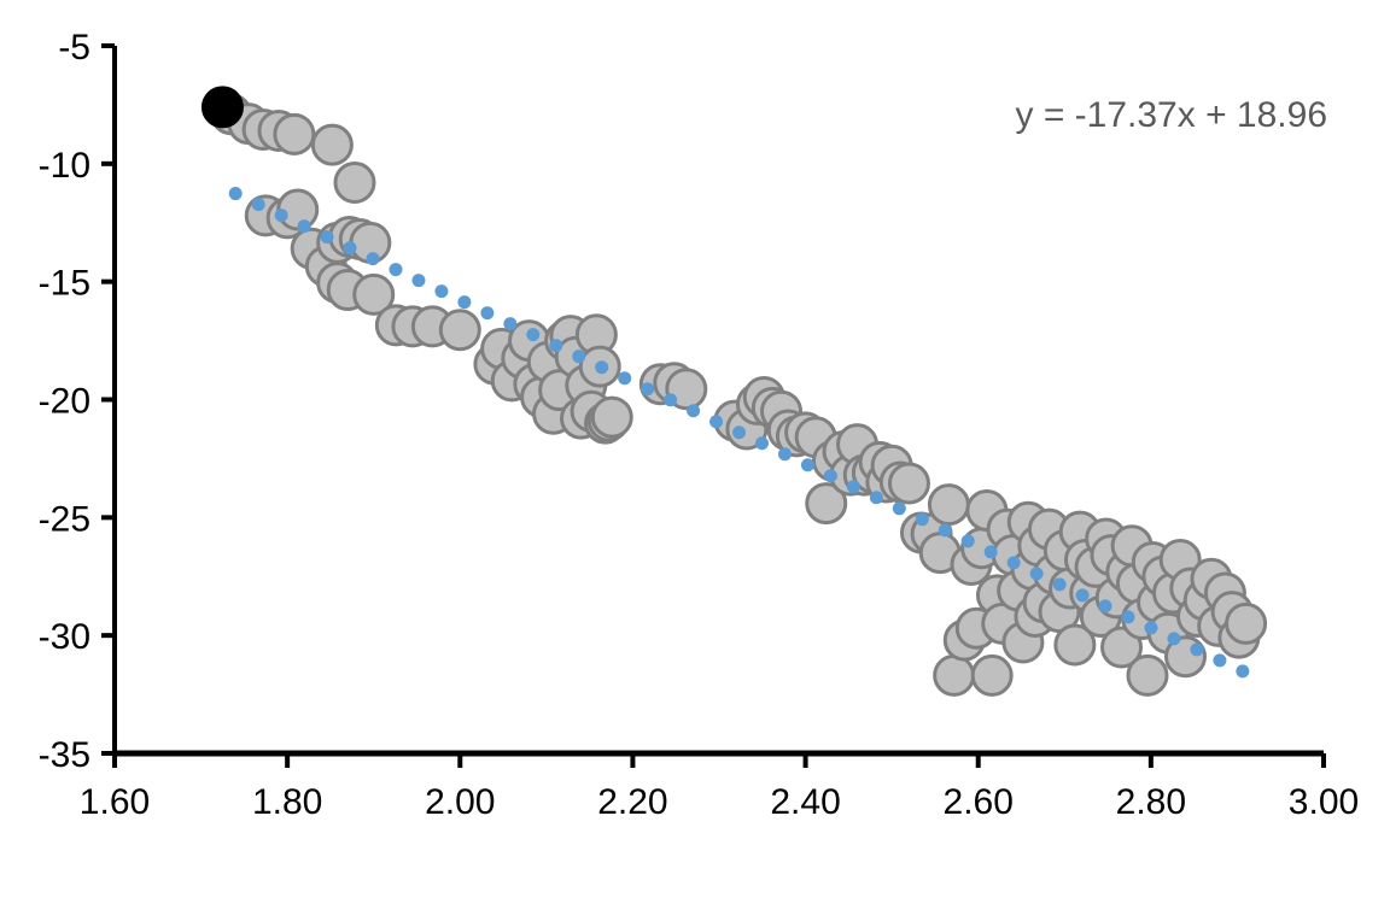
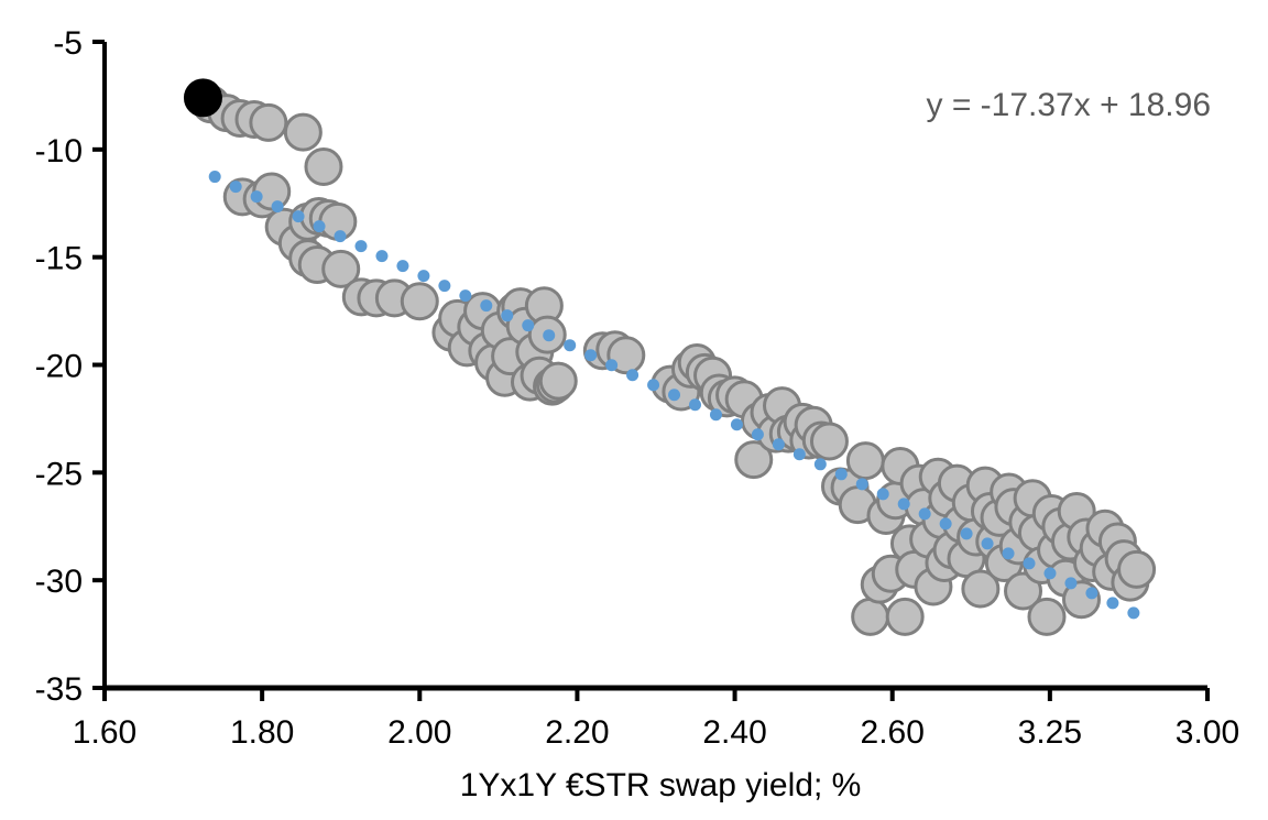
  1.60
  1.80
  2.00
  2.20
  2.40
  2.60
- 2.80
+ 3.25
  3.00
  -5
  -10
  -15
  -20
  -25
  -30
  -35
+ 1Yx1Y €STR swap yield; %
  y = -17.37x + 18.96
